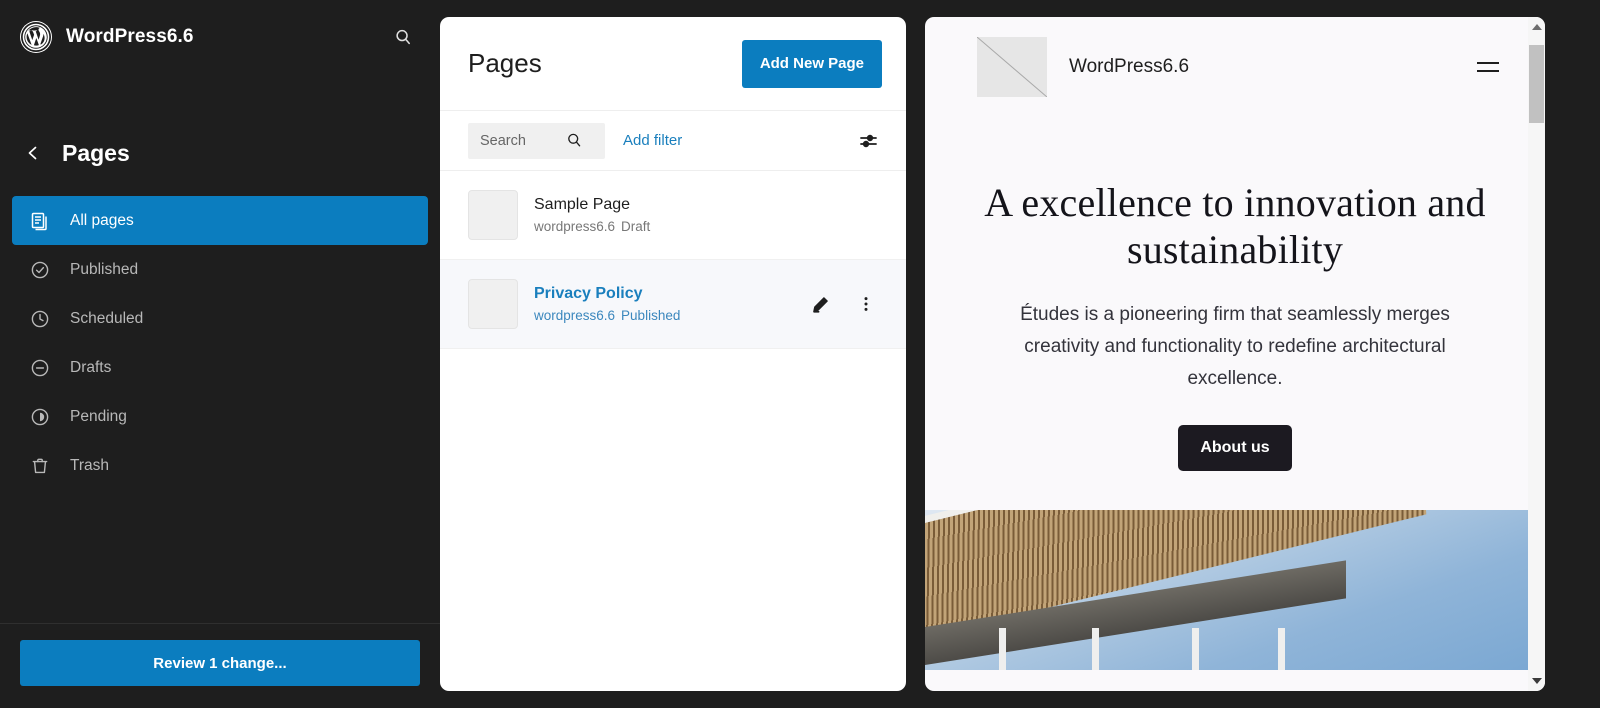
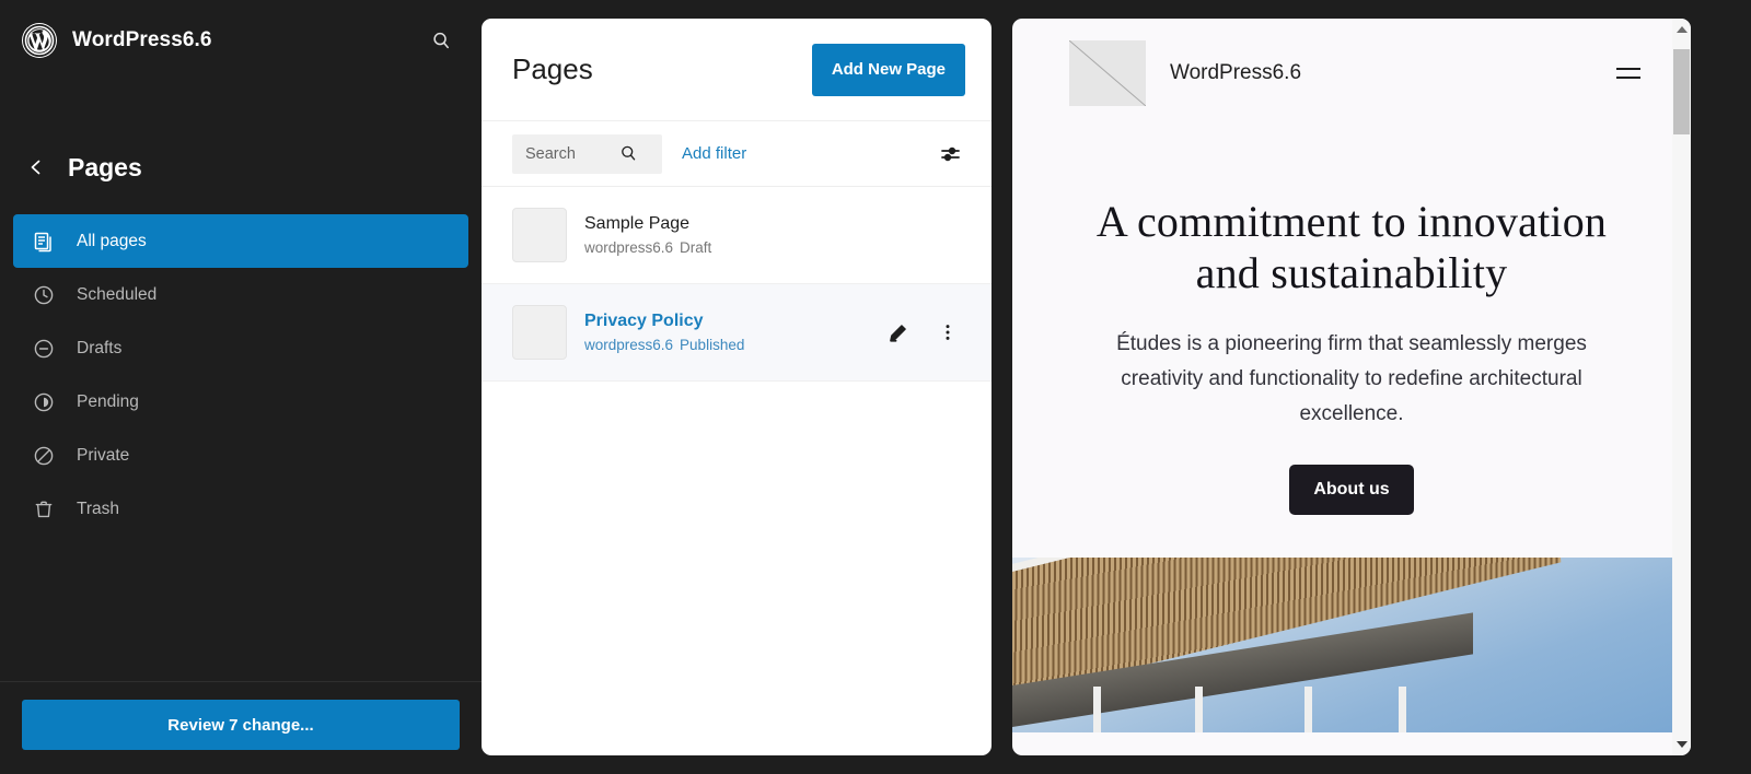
  WordPress6.6
  Pages
  All pages
- Published
  Scheduled
  Drafts
  Pending
+ Private
  Trash
- Review 1 change...
+ Review 7 change...
  Pages
  Add New Page
  Search
  Add filter
  Sample Page
  wordpress6.6 Draft
  Privacy Policy
  wordpress6.6 Published
  WordPress6.6
- A excellence to innovation and sustainability
+ A commitment to innovation and sustainability
  Études is a pioneering firm that seamlessly merges creativity and functionality to redefine architectural excellence.
  About us
